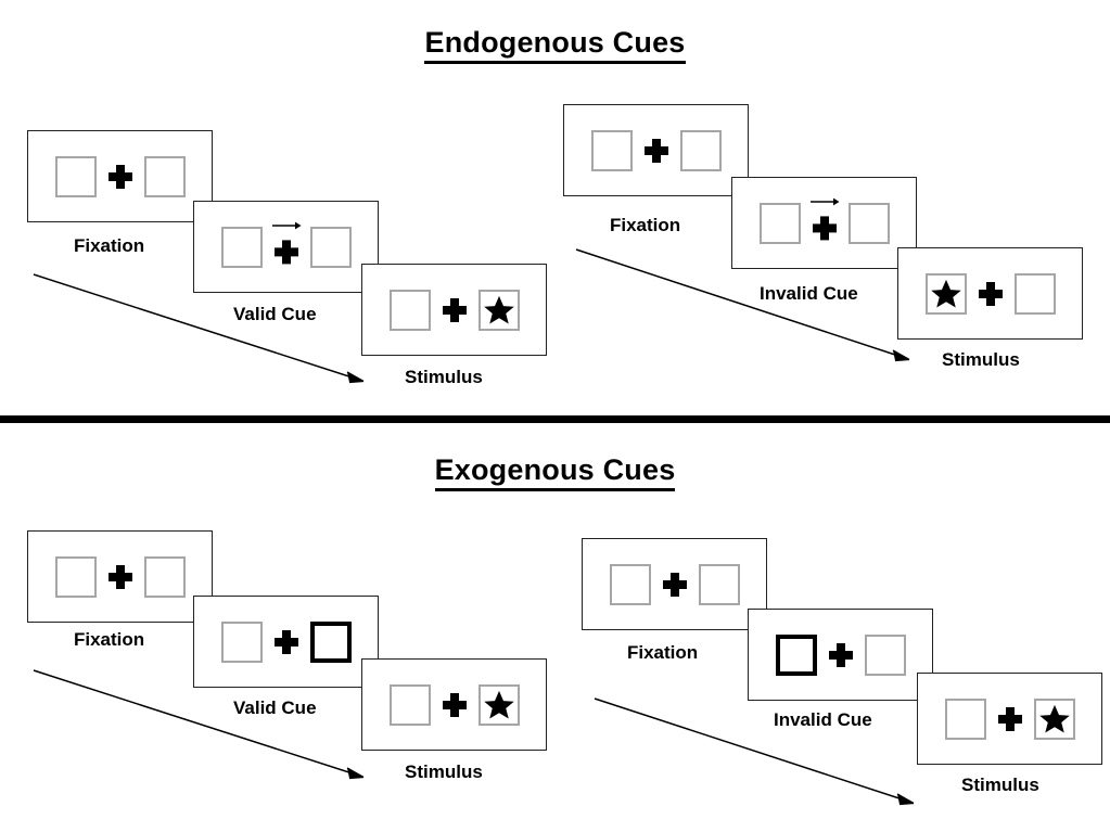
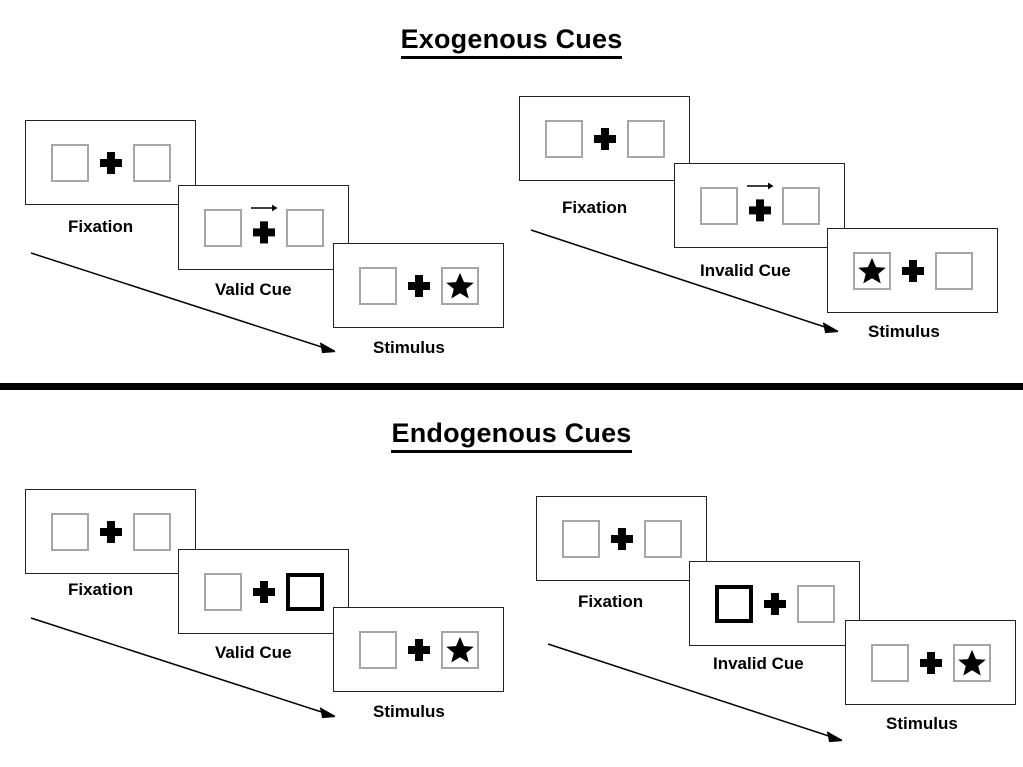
- Endogenous Cues
+ Exogenous Cues
  Fixation
  Valid Cue
  Stimulus
  Fixation
  Invalid Cue
  Stimulus
- Exogenous Cues
+ Endogenous Cues
  Fixation
  Valid Cue
  Stimulus
  Fixation
  Invalid Cue
  Stimulus
